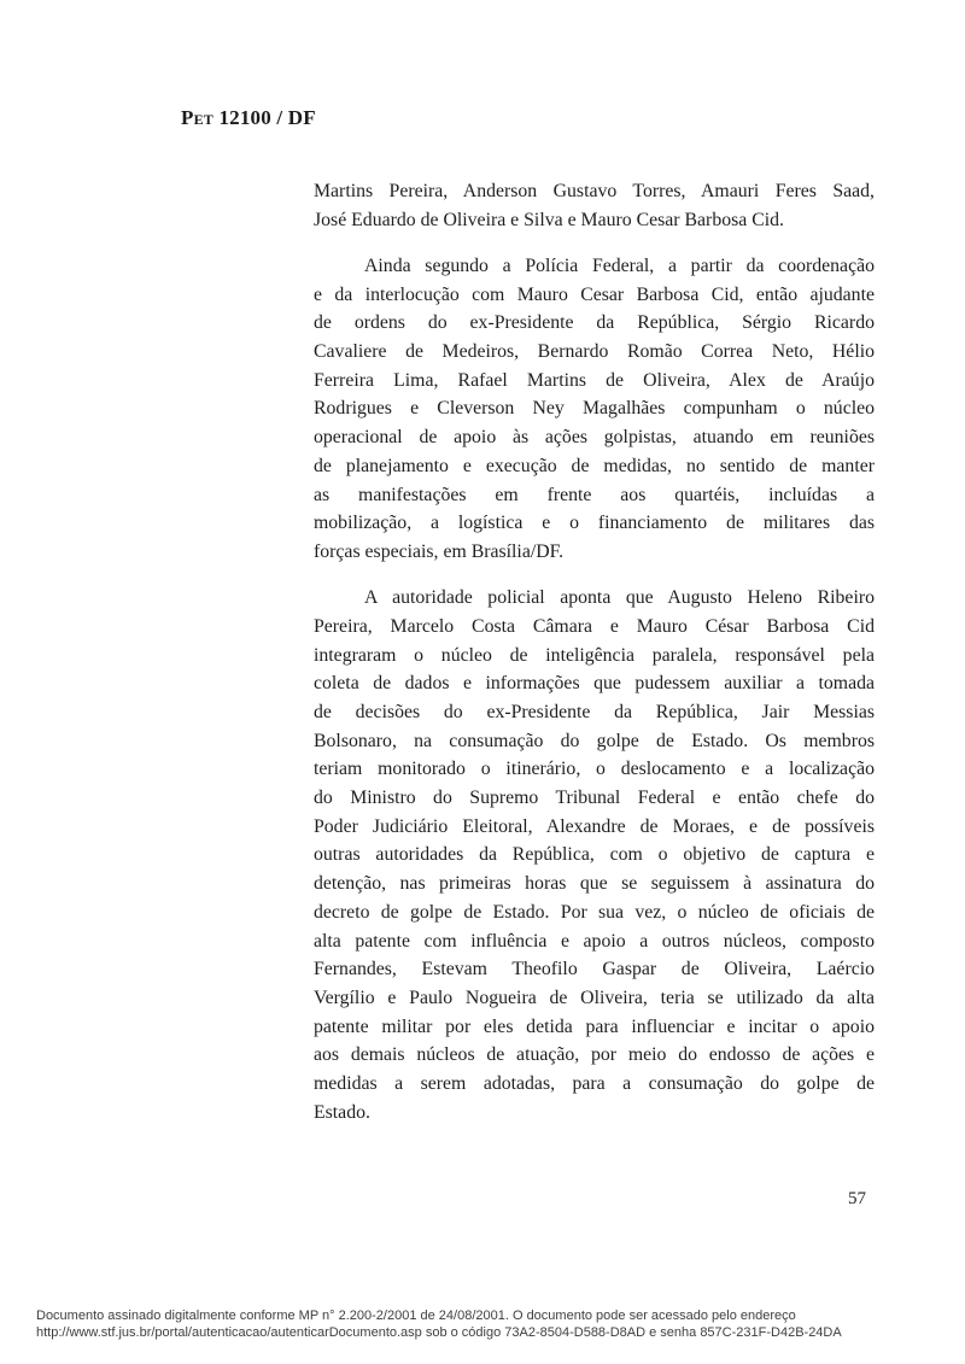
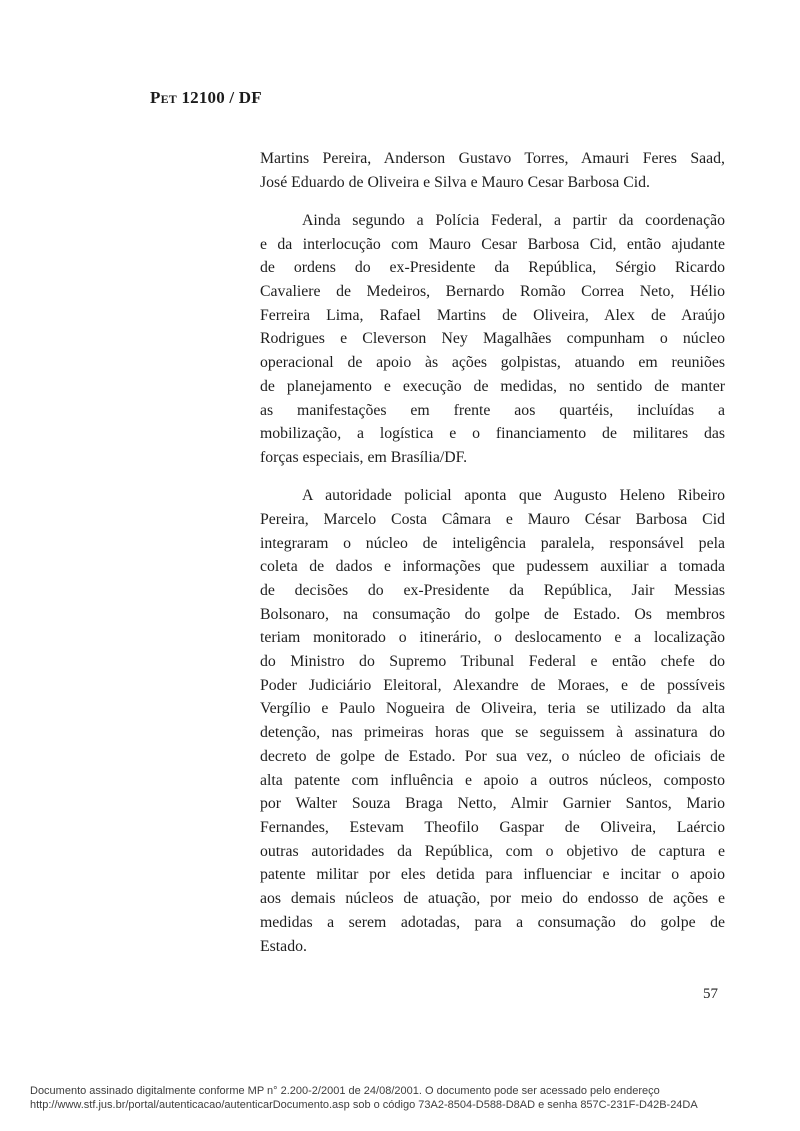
  Pet 12100 / DF
  Martins Pereira, Anderson Gustavo Torres, Amauri Feres Saad,
  José Eduardo de Oliveira e Silva e Mauro Cesar Barbosa Cid.
  Ainda segundo a Polícia Federal, a partir da coordenação
  e da interlocução com Mauro Cesar Barbosa Cid, então ajudante
  de ordens do ex-Presidente da República, Sérgio Ricardo
  Cavaliere de Medeiros, Bernardo Romão Correa Neto, Hélio
  Ferreira Lima, Rafael Martins de Oliveira, Alex de Araújo
  Rodrigues e Cleverson Ney Magalhães compunham o núcleo
  operacional de apoio às ações golpistas, atuando em reuniões
  de planejamento e execução de medidas, no sentido de manter
  as manifestações em frente aos quartéis, incluídas a
  mobilização, a logística e o financiamento de militares das
  forças especiais, em Brasília/DF.
  A autoridade policial aponta que Augusto Heleno Ribeiro
  Pereira, Marcelo Costa Câmara e Mauro César Barbosa Cid
  integraram o núcleo de inteligência paralela, responsável pela
  coleta de dados e informações que pudessem auxiliar a tomada
  de decisões do ex-Presidente da República, Jair Messias
  Bolsonaro, na consumação do golpe de Estado. Os membros
  teriam monitorado o itinerário, o deslocamento e a localização
  do Ministro do Supremo Tribunal Federal e então chefe do
  Poder Judiciário Eleitoral, Alexandre de Moraes, e de possíveis
- outras autoridades da República, com o objetivo de captura e
+ Vergílio e Paulo Nogueira de Oliveira, teria se utilizado da alta
  detenção, nas primeiras horas que se seguissem à assinatura do
  decreto de golpe de Estado. Por sua vez, o núcleo de oficiais de
  alta patente com influência e apoio a outros núcleos, composto
+ por Walter Souza Braga Netto, Almir Garnier Santos, Mario
  Fernandes, Estevam Theofilo Gaspar de Oliveira, Laércio
- Vergílio e Paulo Nogueira de Oliveira, teria se utilizado da alta
+ outras autoridades da República, com o objetivo de captura e
  patente militar por eles detida para influenciar e incitar o apoio
  aos demais núcleos de atuação, por meio do endosso de ações e
  medidas a serem adotadas, para a consumação do golpe de
  Estado.
  57
  Documento assinado digitalmente conforme MP n° 2.200-2/2001 de 24/08/2001. O documento pode ser acessado pelo endereço
  http://www.stf.jus.br/portal/autenticacao/autenticarDocumento.asp sob o código 73A2-8504-D588-D8AD e senha 857C-231F-D42B-24DA
